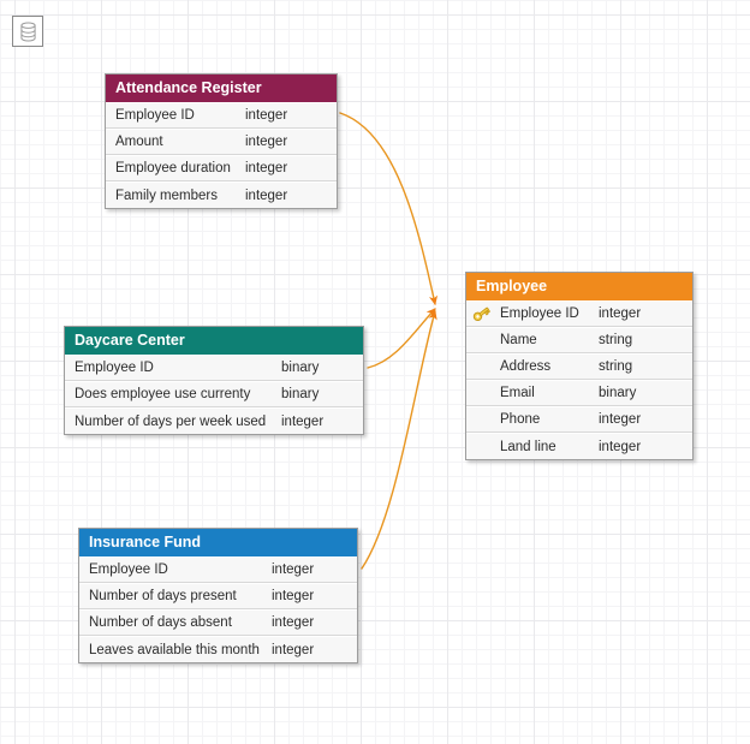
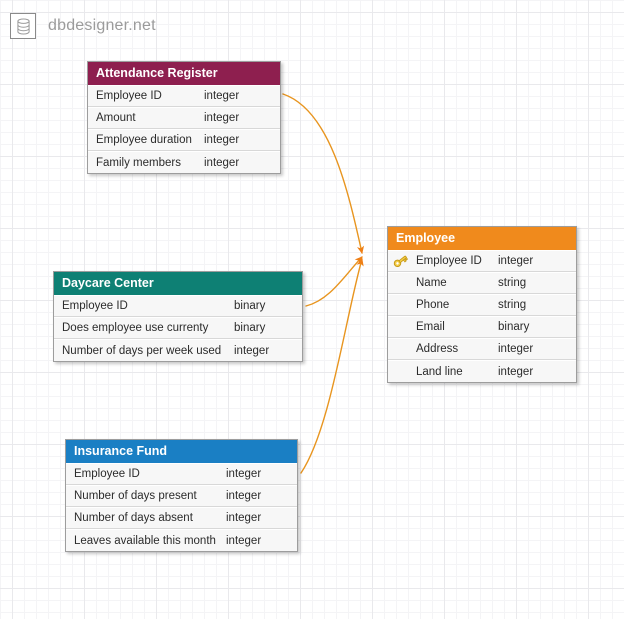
+ dbdesigner.net
  Attendance Register
  Employee ID
  integer
  Amount
  integer
  Employee duration
  integer
  Family members
  integer
  Employee
  Employee ID
  integer
  Name
  string
- Address
+ Phone
  string
  Email
  binary
- Phone
+ Address
  integer
  Land line
  integer
  Daycare Center
  Employee ID
  binary
  Does employee use currenty
  binary
  Number of days per week used
  integer
  Insurance Fund
  Employee ID
  integer
  Number of days present
  integer
  Number of days absent
  integer
  Leaves available this month
  integer
